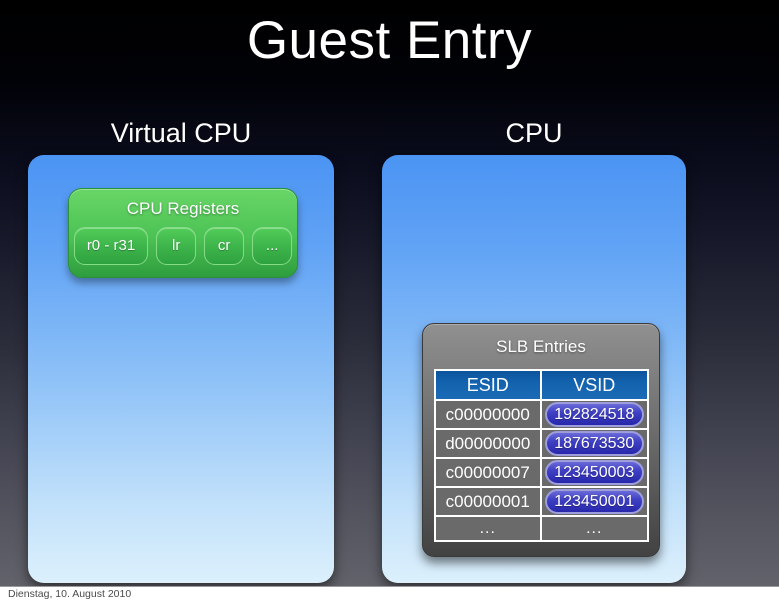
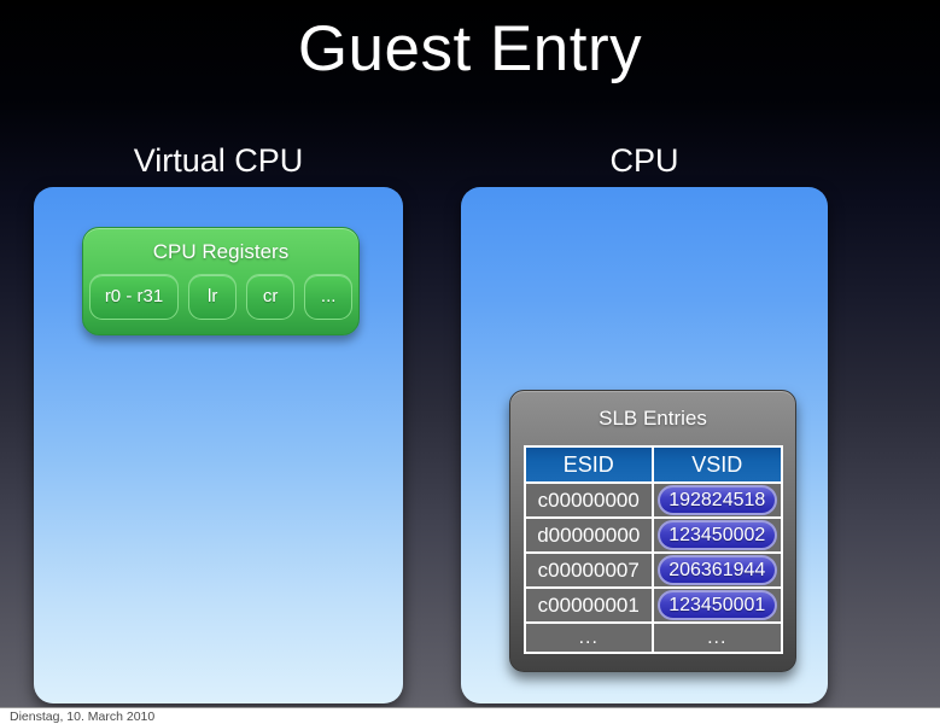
  Guest Entry
  Virtual CPU
  CPU
  CPU Registers
  r0 - r31
  lr
  cr
  ...
  SLB Entries
  ESID	VSID
  c00000000	192824518
- d00000000	187673530
+ d00000000	123450002
- c00000007	123450003
+ c00000007	206361944
  c00000001	123450001
  ...	...
- Dienstag, 10. August 2010
+ Dienstag, 10. March 2010
